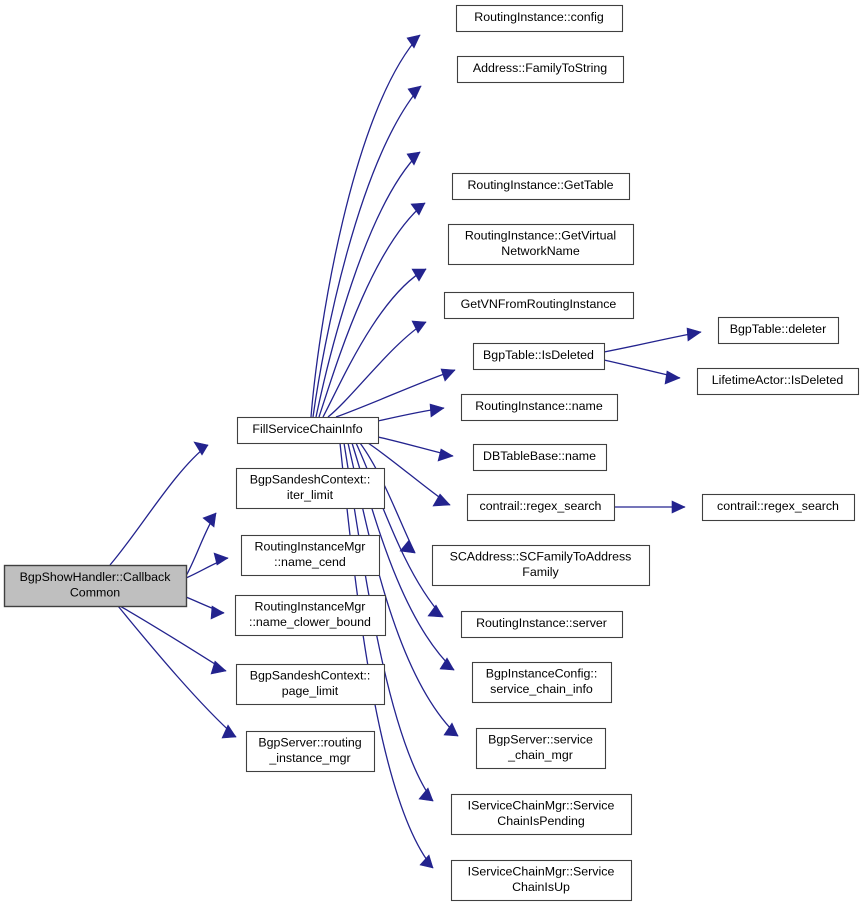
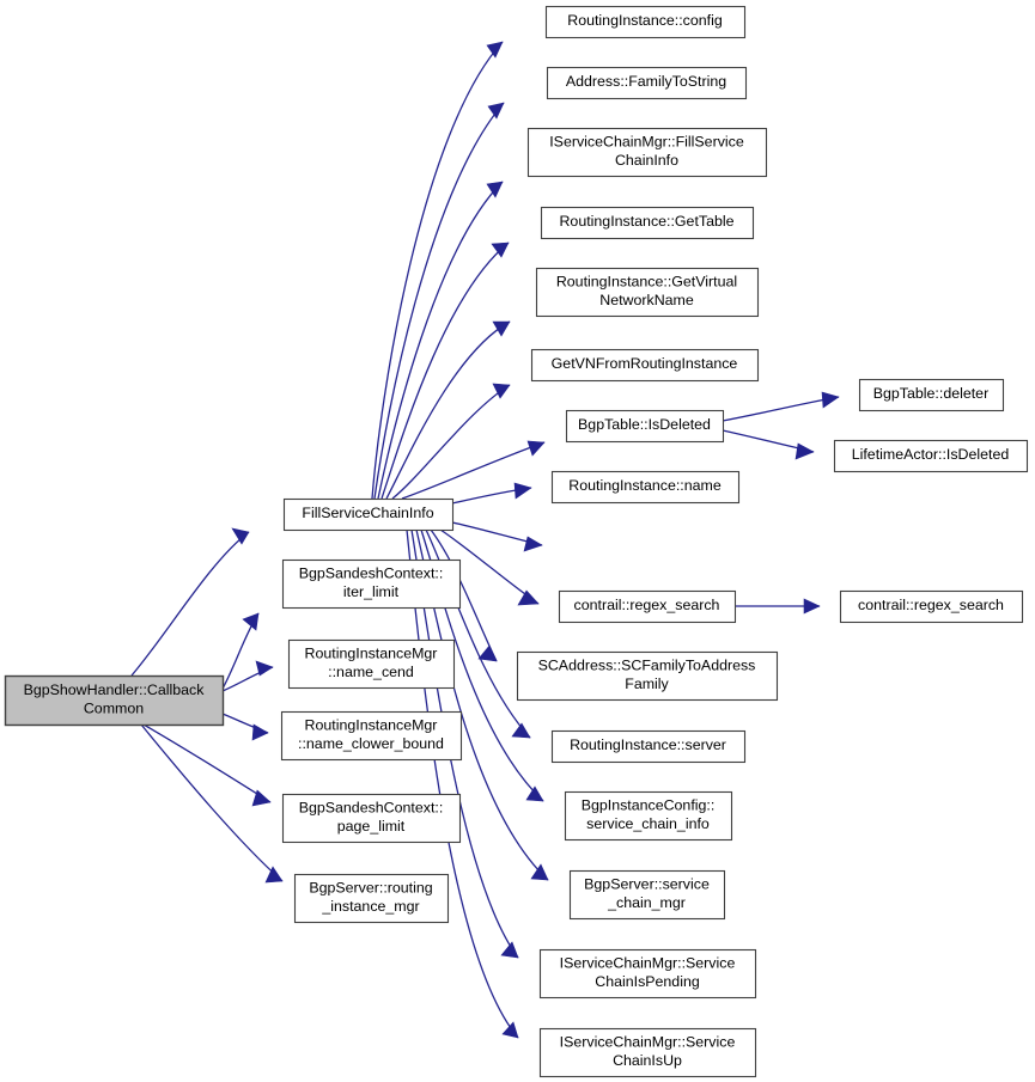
  BgpShowHandler::Callback Common
  FillServiceChainInfo
  BgpSandeshContext:: iter_limit
  RoutingInstanceMgr ::name_cend
  RoutingInstanceMgr ::name_clower_bound
  BgpSandeshContext:: page_limit
  BgpServer::routing _instance_mgr
  RoutingInstance::config
  Address::FamilyToString
+ IServiceChainMgr::FillService ChainInfo
  RoutingInstance::GetTable
  RoutingInstance::GetVirtual NetworkName
  GetVNFromRoutingInstance
  BgpTable::IsDeleted
  RoutingInstance::name
- DBTableBase::name
  contrail::regex_search
  SCAddress::SCFamilyToAddress Family
  RoutingInstance::server
  BgpInstanceConfig:: service_chain_info
  BgpServer::service _chain_mgr
  IServiceChainMgr::Service ChainIsPending
  IServiceChainMgr::Service ChainIsUp
  BgpTable::deleter
  LifetimeActor::IsDeleted
  contrail::regex_search
